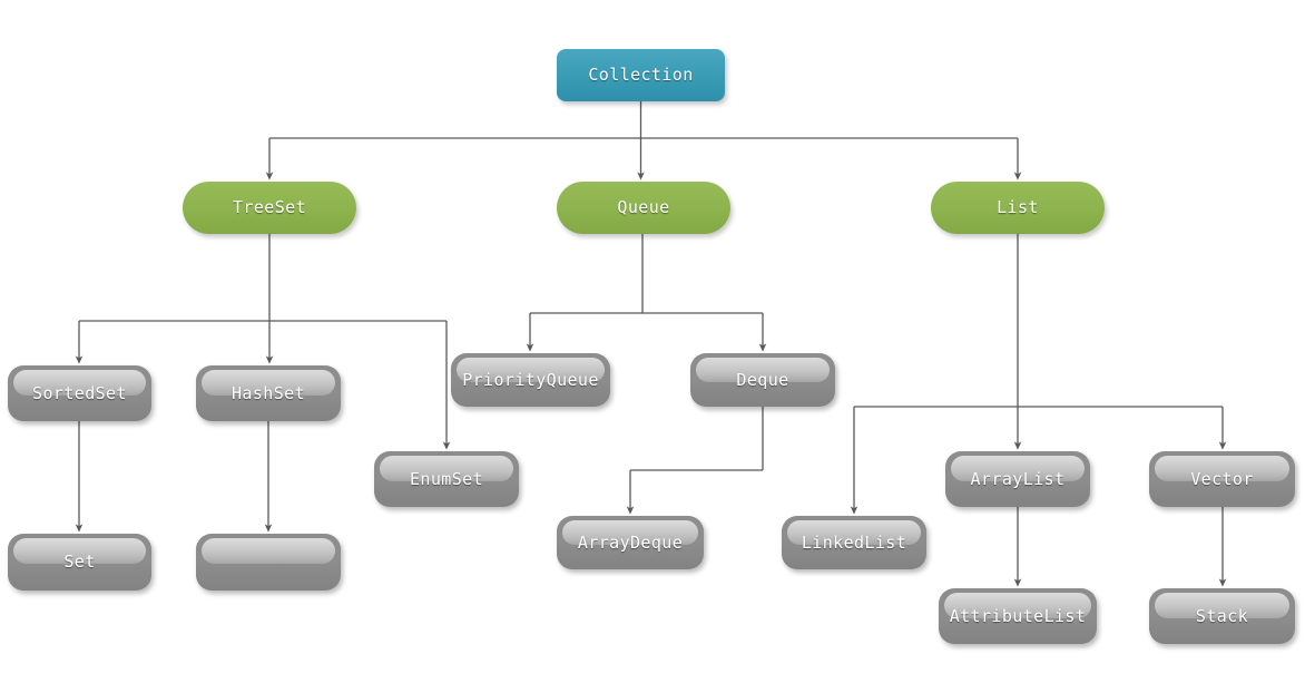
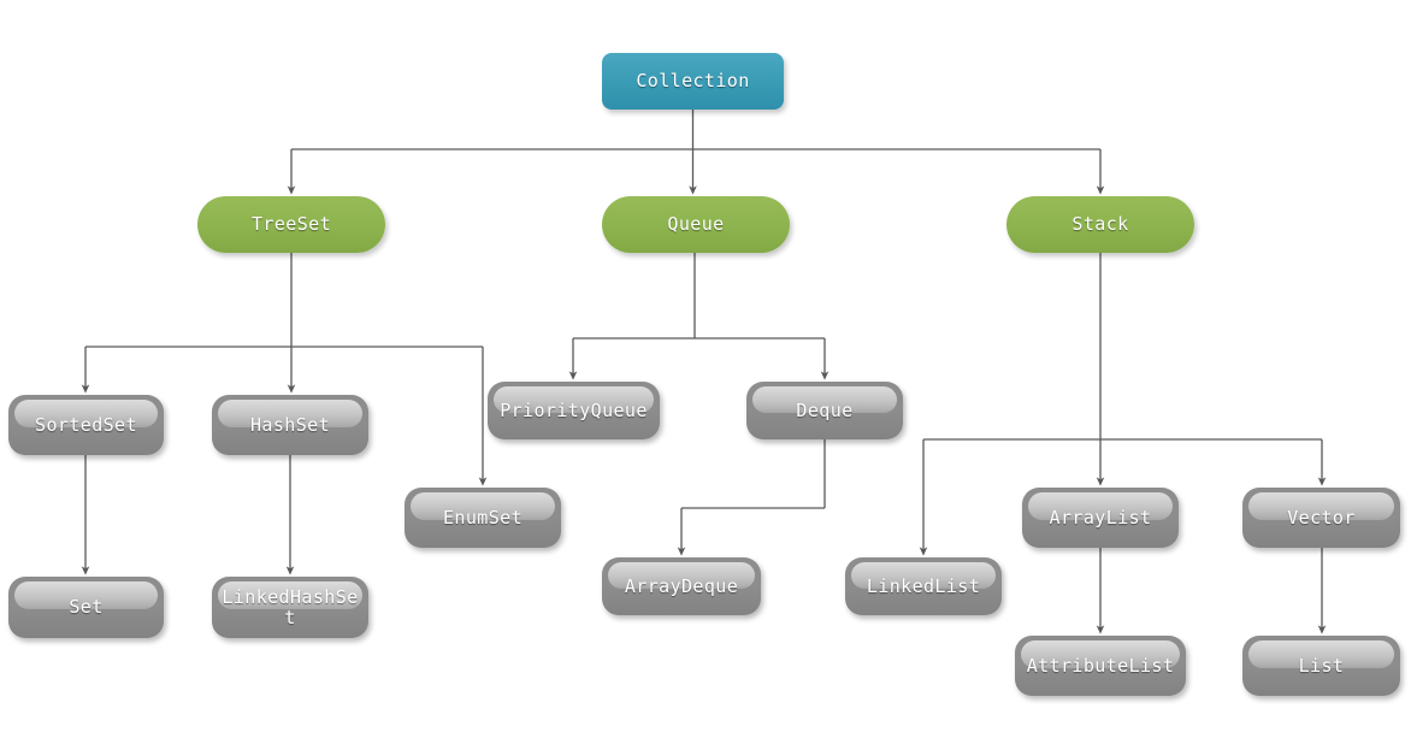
  Collection
  TreeSet
  Queue
- List
+ Stack
  SortedSet
  HashSet
  EnumSet
  Set
+ LinkedHashSet
  PriorityQueue
  Deque
  ArrayDeque
  LinkedList
  ArrayList
  Vector
  AttributeList
- Stack
+ List
